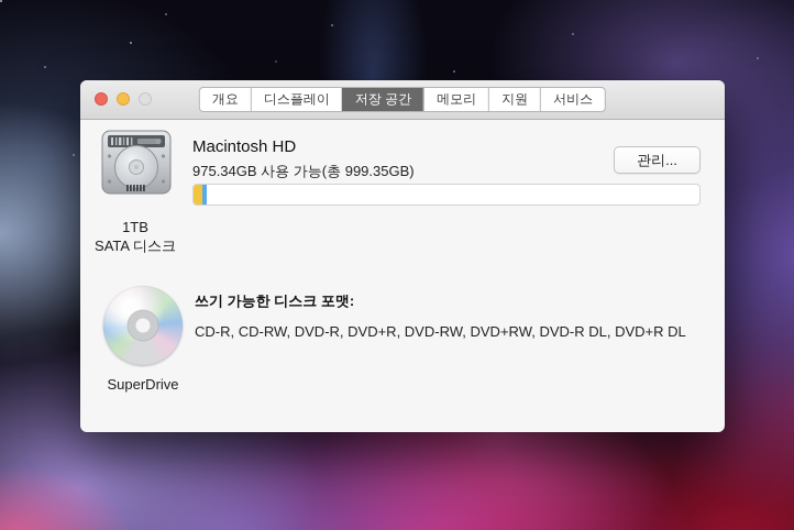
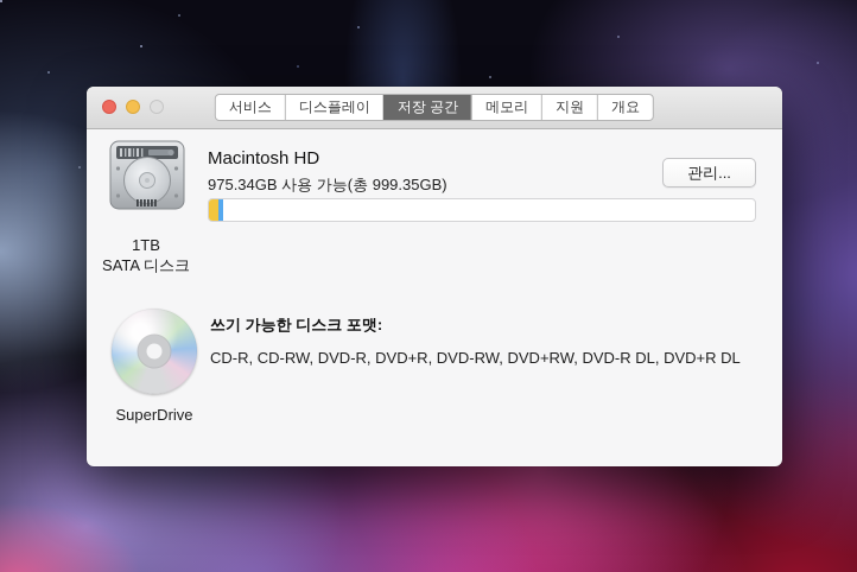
- 개요
+ 서비스
  디스플레이
  저장 공간
  메모리
  지원
- 서비스
+ 개요
  1TB
  SATA 디스크
  Macintosh HD
  975.34GB 사용 가능(총 999.35GB)
  관리...
  SuperDrive
  쓰기 가능한 디스크 포맷:
  CD-R, CD-RW, DVD-R, DVD+R, DVD-RW, DVD+RW, DVD-R DL, DVD+R DL
